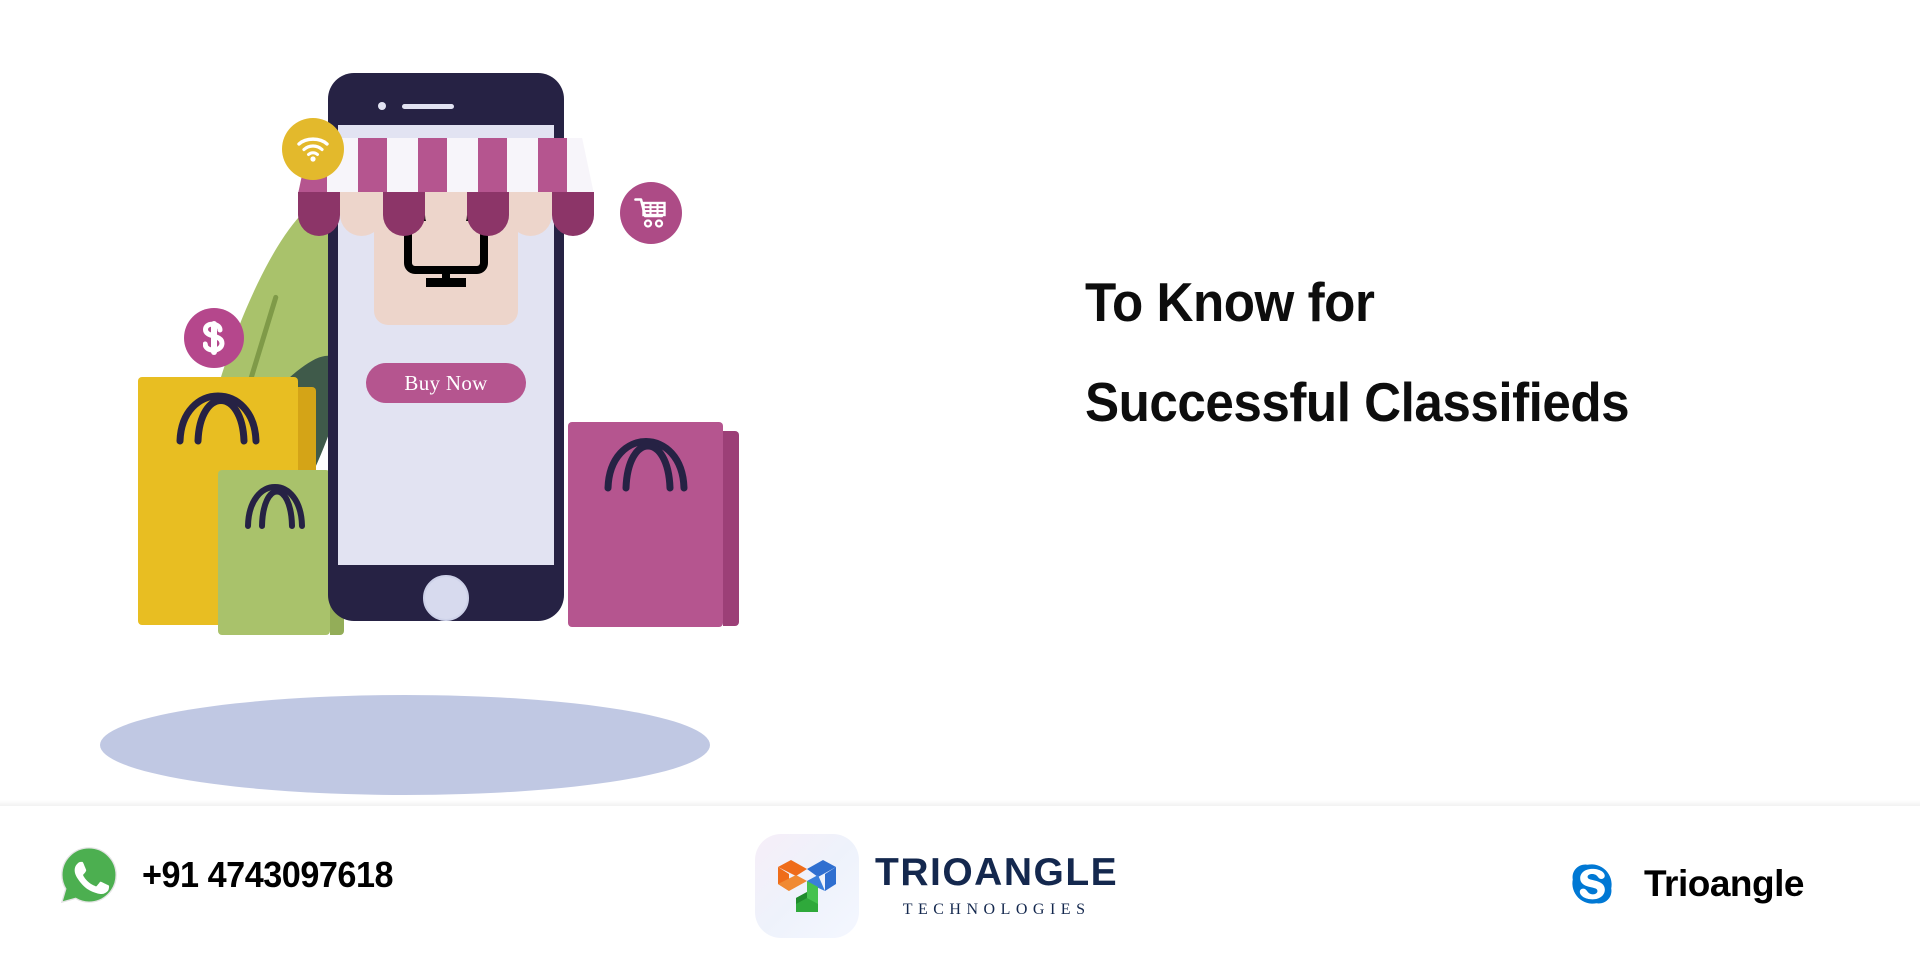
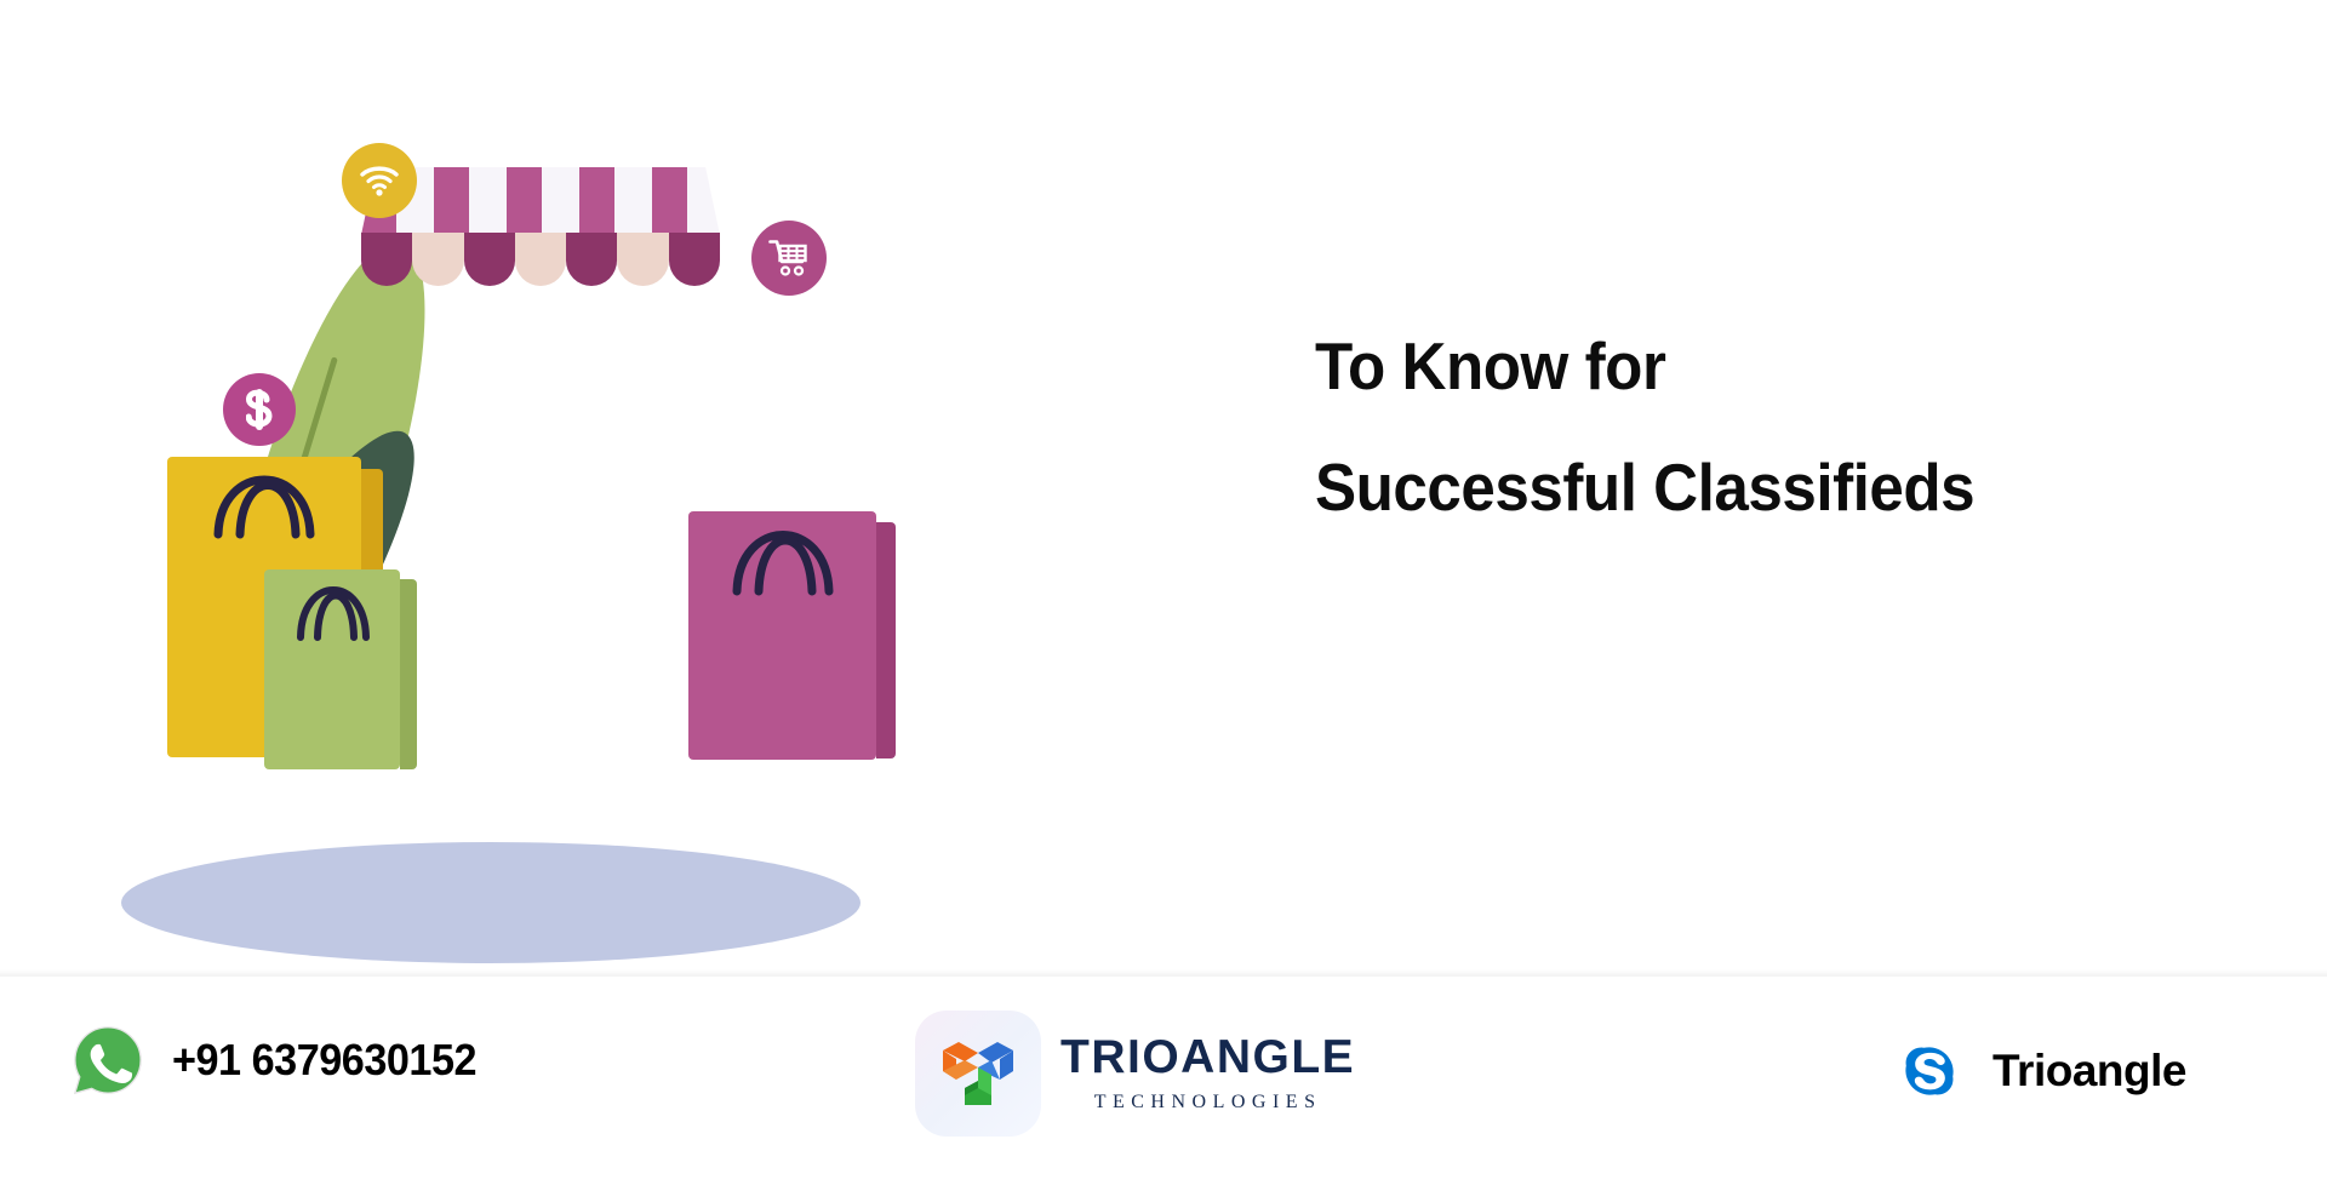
- Buy Now
  To Know for
  Successful Classifieds
- +91 4743097618
+ +91 6379630152
  TRIOANGLE
  TECHNOLOGIES
  Trioangle
